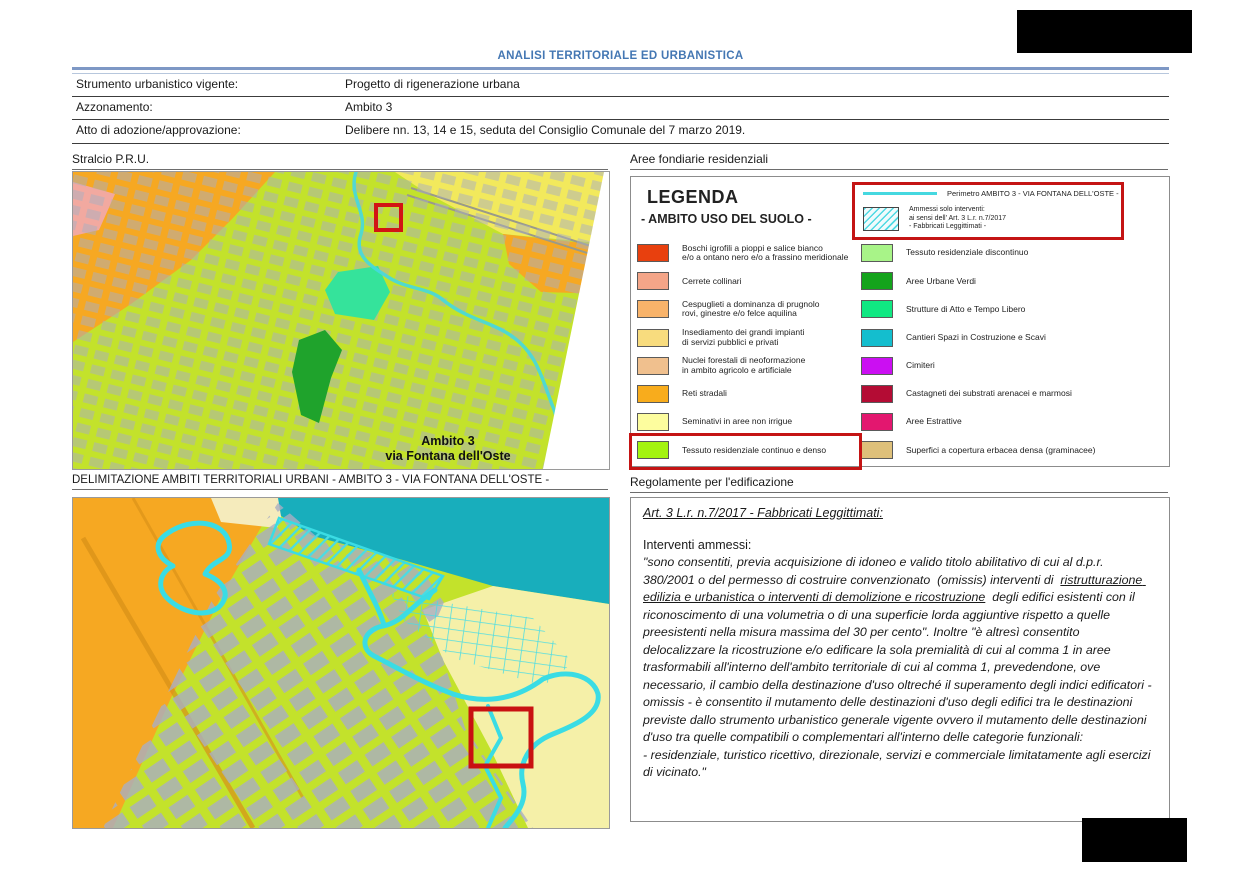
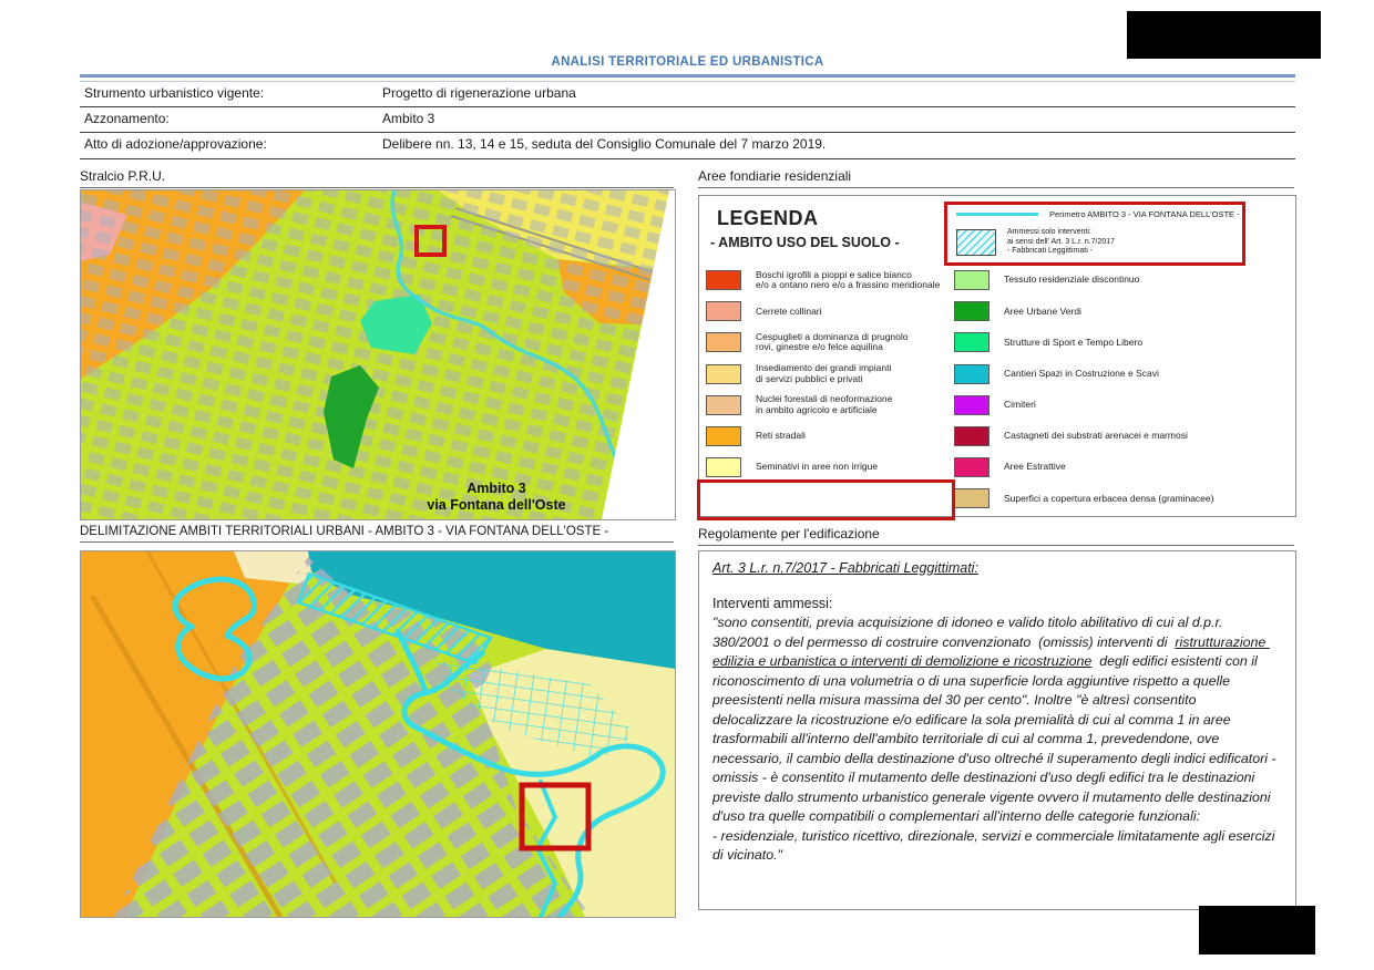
  ANALISI TERRITORIALE ED URBANISTICA
  Strumento urbanistico vigente:
  Progetto di rigenerazione urbana
  Azzonamento:
  Ambito 3
  Atto di adozione/approvazione:
  Delibere nn. 13, 14 e 15, seduta del Consiglio Comunale del 7 marzo 2019.
  Stralcio P.R.U.
  Aree fondiarie residenziali
  Ambito 3
  via Fontana dell'Oste
  DELIMITAZIONE AMBITI TERRITORIALI URBANI - AMBITO 3 - VIA FONTANA DELL'OSTE -
  LEGENDA
  - AMBITO USO DEL SUOLO -
  Perimetro AMBITO 3 - VIA FONTANA DELL'OSTE -
  Boschi igrofili a pioppi e salice bianco
  e/o a ontano nero e/o a frassino meridionale
  Cerrete collinari
  Cespuglieti a dominanza di prugnolo
  rovi, ginestre e/o felce aquilina
  Insediamento dei grandi impianti
  di servizi pubblici e privati
  Nuclei forestali di neoformazione
  in ambito agricolo e artificiale
  Reti stradali
  Seminativi in aree non irrigue
- Tessuto residenziale continuo e denso
  Tessuto residenziale discontinuo
  Aree Urbane Verdi
- Strutture di Atto e Tempo Libero
+ Strutture di Sport e Tempo Libero
  Cantieri Spazi in Costruzione e Scavi
  Cimiteri
  Castagneti dei substrati arenacei e marmosi
  Aree Estrattive
  Superfici a copertura erbacea densa (graminacee)
  Regolamente per l'edificazione
  Art. 3 L.r. n.7/2017 - Fabbricati Leggittimati:
  Interventi ammessi:
  "sono consentiti, previa acquisizione di idoneo e valido titolo abilitativo di cui al d.p.r. 380/2001 o del permesso di costruire convenzionato (omissis) interventi di ristrutturazione edilizia e urbanistica o interventi di demolizione e ricostruzione degli edifici esistenti con il riconoscimento di una volumetria o di una superficie lorda aggiuntive rispetto a quelle preesistenti nella misura massima del 30 per cento". Inoltre "è altresì consentito delocalizzare la ricostruzione e/o edificare la sola premialità di cui al comma 1 in aree trasformabili all'interno dell'ambito territoriale di cui al comma 1, prevedendone, ove necessario, il cambio della destinazione d'uso oltreché il superamento degli indici edificatori - omissis - è consentito il mutamento delle destinazioni d'uso degli edifici tra le destinazioni previste dallo strumento urbanistico generale vigente ovvero il mutamento delle destinazioni d'uso tra quelle compatibili o complementari all'interno delle categorie funzionali:
  - residenziale, turistico ricettivo, direzionale, servizi e commerciale limitatamente agli esercizi di vicinato."
